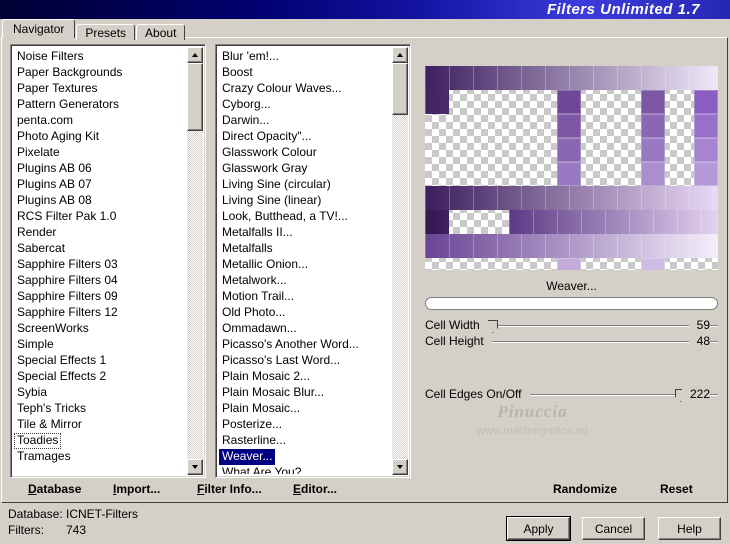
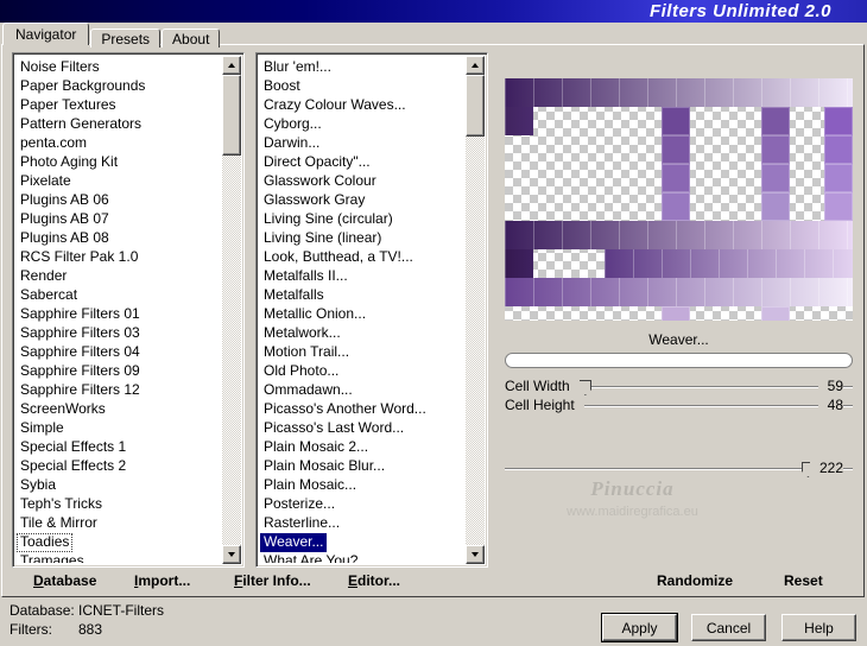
- Filters Unlimited 1.7
+ Filters Unlimited 2.0
  Navigator Presets About
  Noise Filters
  Paper Backgrounds
  Paper Textures
  Pattern Generators
  penta.com
  Photo Aging Kit
  Pixelate
  Plugins AB 06
  Plugins AB 07
  Plugins AB 08
  RCS Filter Pak 1.0
  Render
  Sabercat
+ Sapphire Filters 01
  Sapphire Filters 03
  Sapphire Filters 04
  Sapphire Filters 09
  Sapphire Filters 12
  ScreenWorks
  Simple
  Special Effects 1
  Special Effects 2
  Sybia
  Teph's Tricks
  Tile & Mirror
  Toadies
  Tramages
  Blur 'em!...
  Boost
  Crazy Colour Waves...
  Cyborg...
  Darwin...
  Direct Opacity"...
  Glasswork Colour
  Glasswork Gray
  Living Sine (circular)
  Living Sine (linear)
  Look, Butthead, a TV!...
  Metalfalls II...
  Metalfalls
  Metallic Onion...
  Metalwork...
  Motion Trail...
  Old Photo...
  Ommadawn...
  Picasso's Another Word...
  Picasso's Last Word...
  Plain Mosaic 2...
  Plain Mosaic Blur...
  Plain Mosaic...
  Posterize...
  Rasterline...
  Weaver...
  What Are You?...
  Weaver...
  Pinuccia
  Database:
  ICNET-Filters
  Filters:
- 743
+ 883
  Cell Width
  59
  Cell Height
  48
- Cell Edges On/Off
  222
  Database
  Import...
  Filter Info...
  Editor...
  Randomize
  Reset
  Apply
  Cancel
  Help
